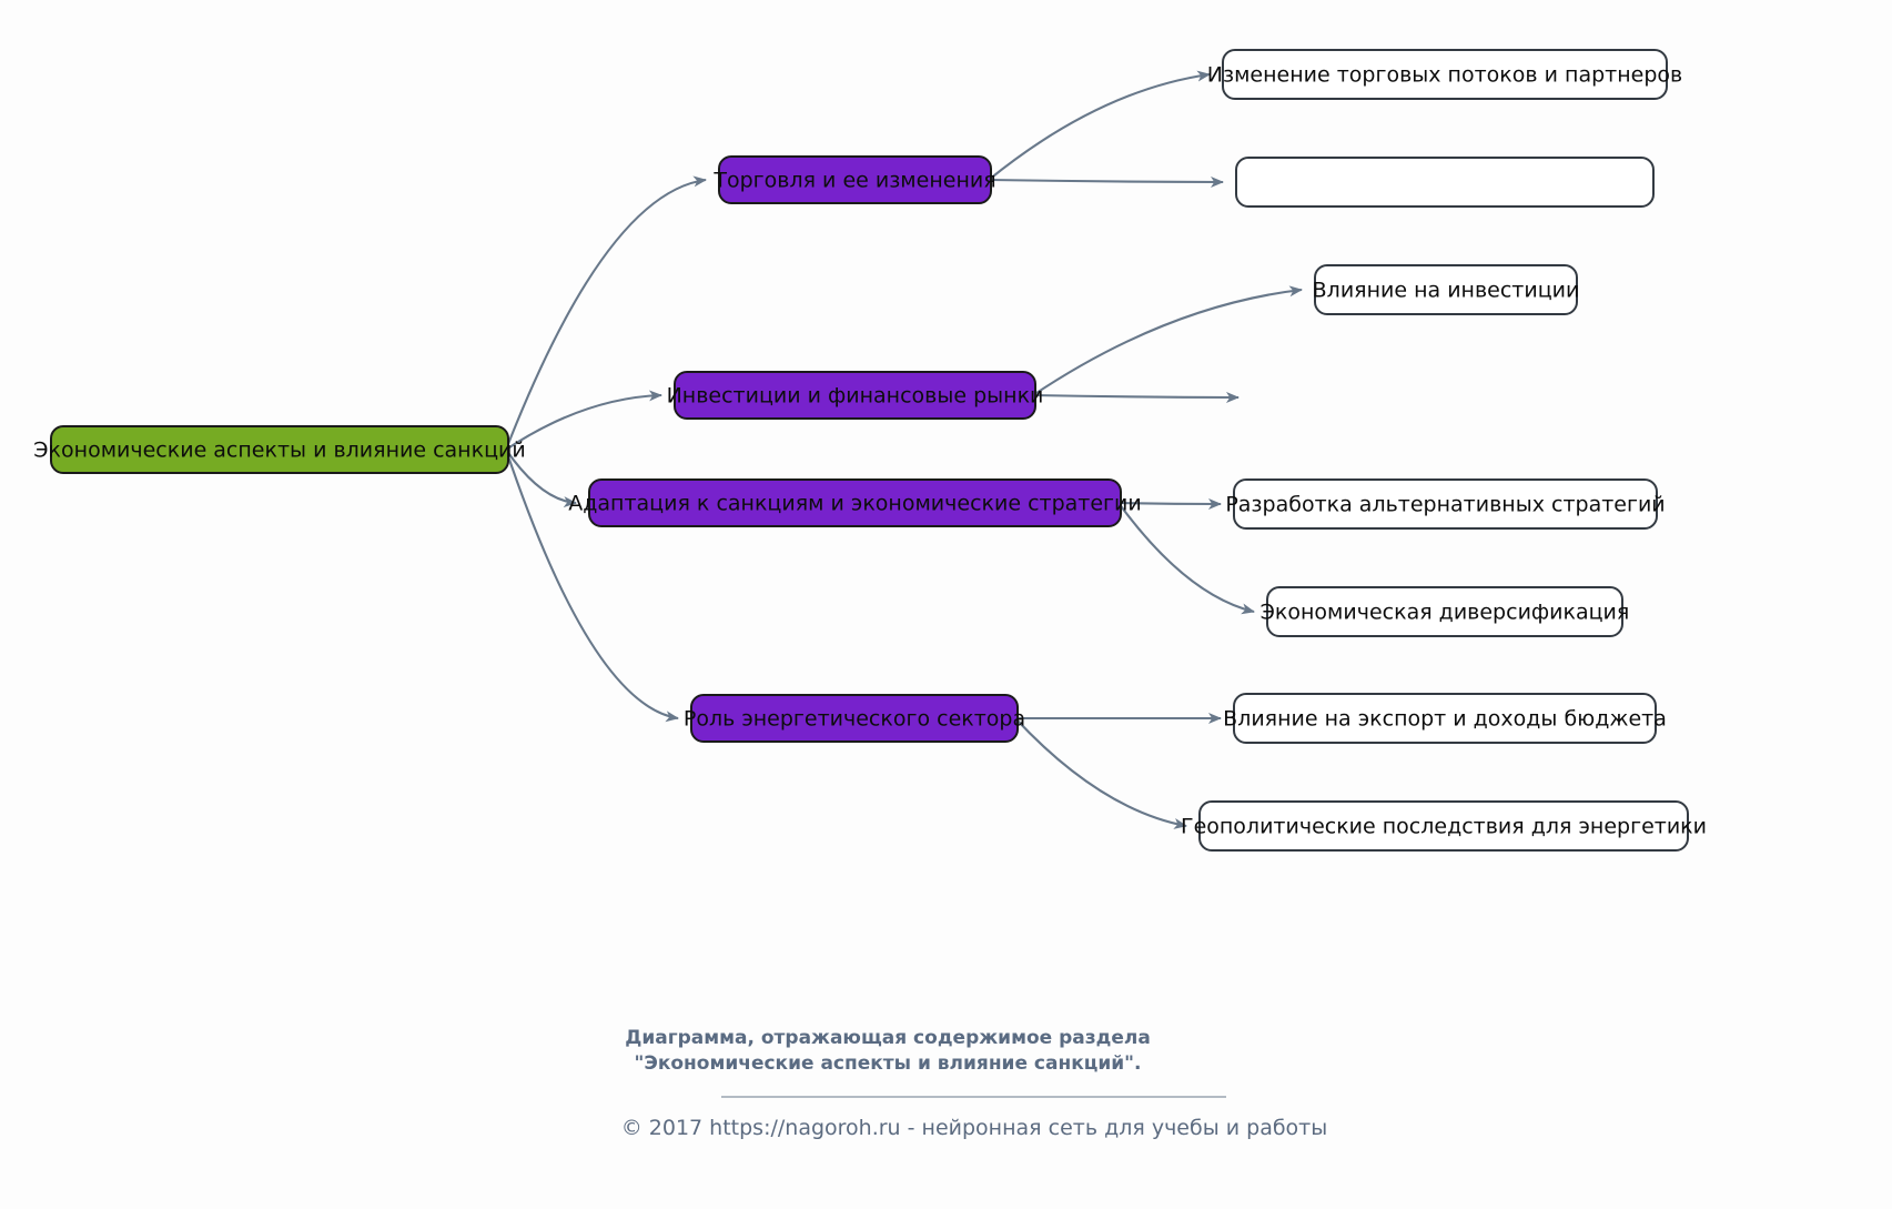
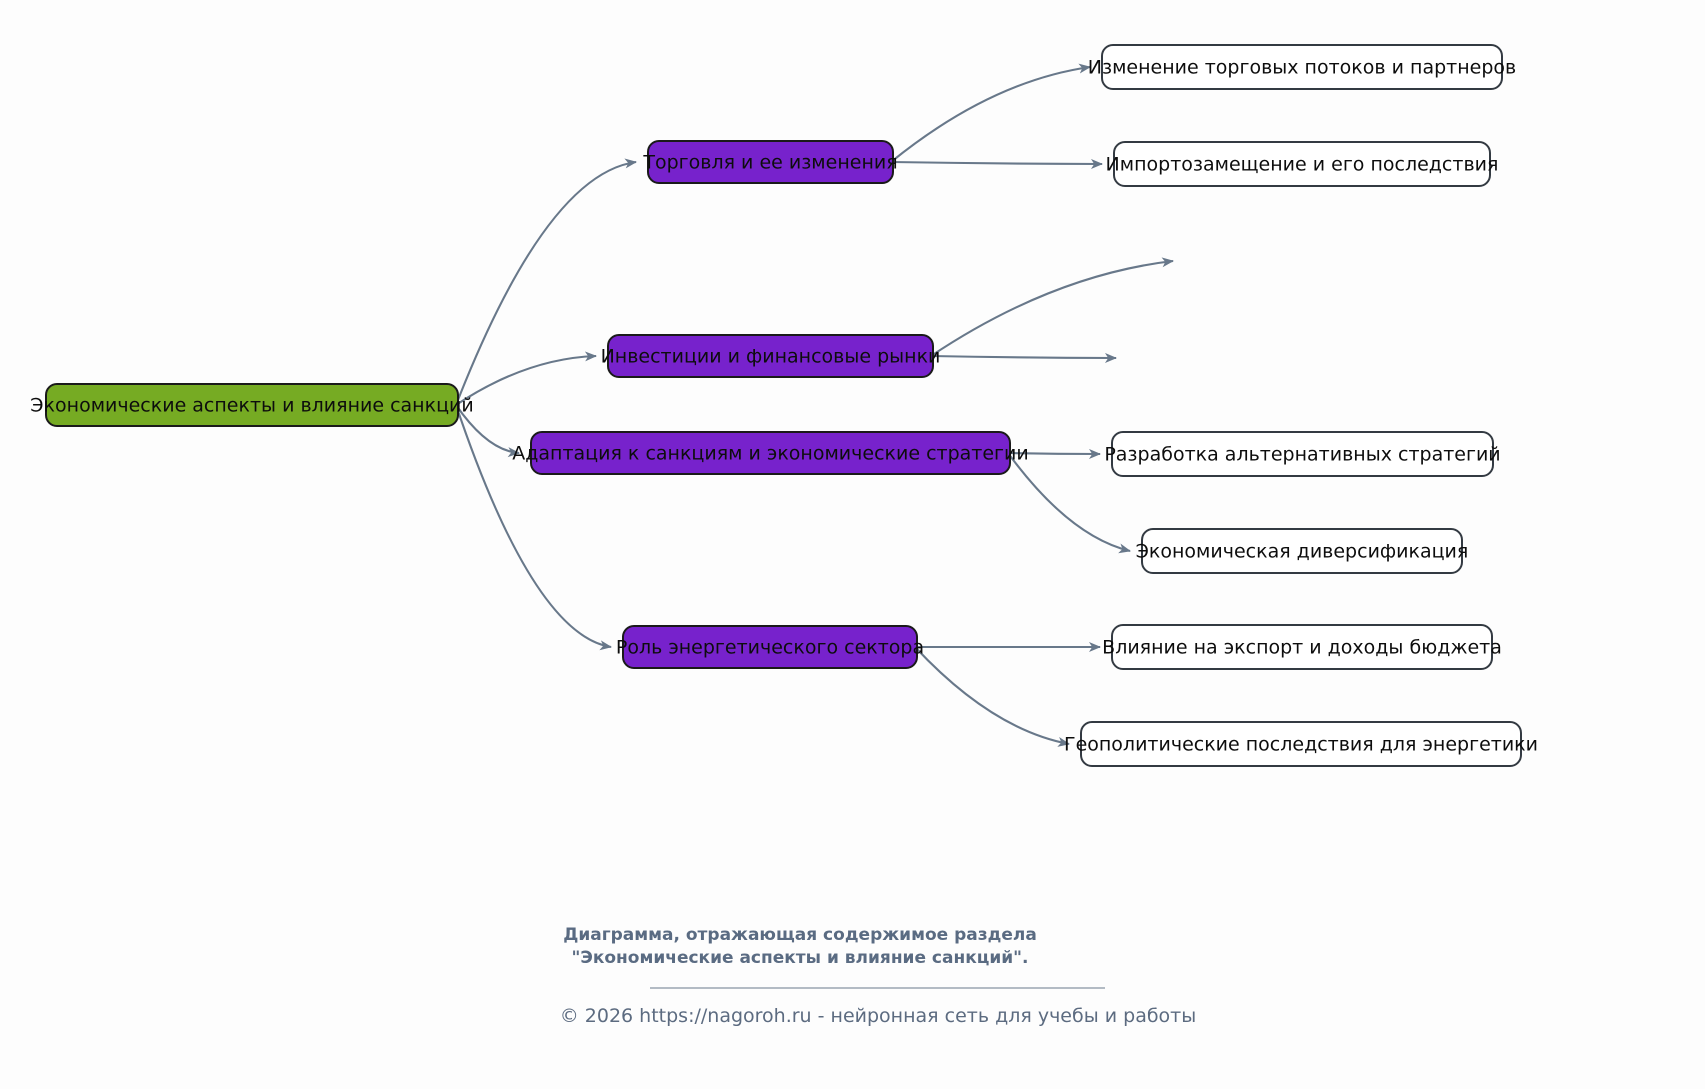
  Экономические аспекты и влияние санкций
  Торговля и ее изменения
  Изменение торговых потоков и партнеров
+ Импортозамещение и его последствия
  Инвестиции и финансовые рынки
- Влияние на инвестиции
  Адаптация к санкциям и экономические стратегии
  Разработка альтернативных стратегий
  Экономическая диверсификация
  Роль энергетического сектора
  Влияние на экспорт и доходы бюджета
  Геополитические последствия для энергетики
  Диаграмма, отражающая содержимое раздела
  "Экономические аспекты и влияние санкций".
- © 2017 https://nagoroh.ru - нейронная сеть для учебы и работы
+ © 2026 https://nagoroh.ru - нейронная сеть для учебы и работы
